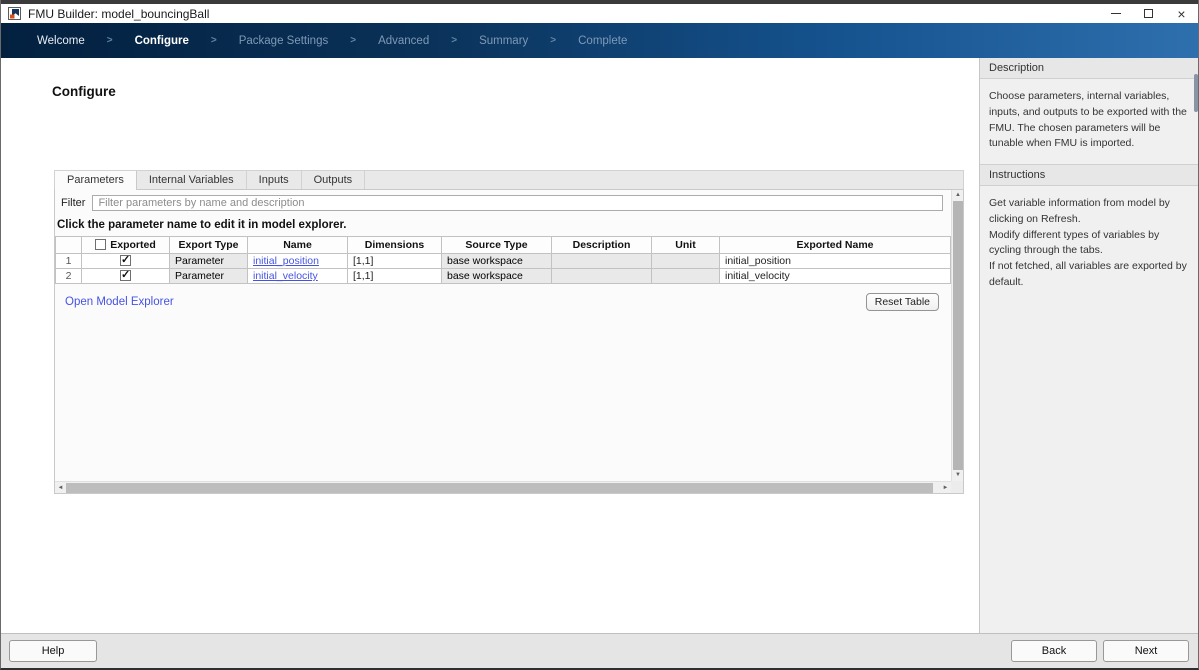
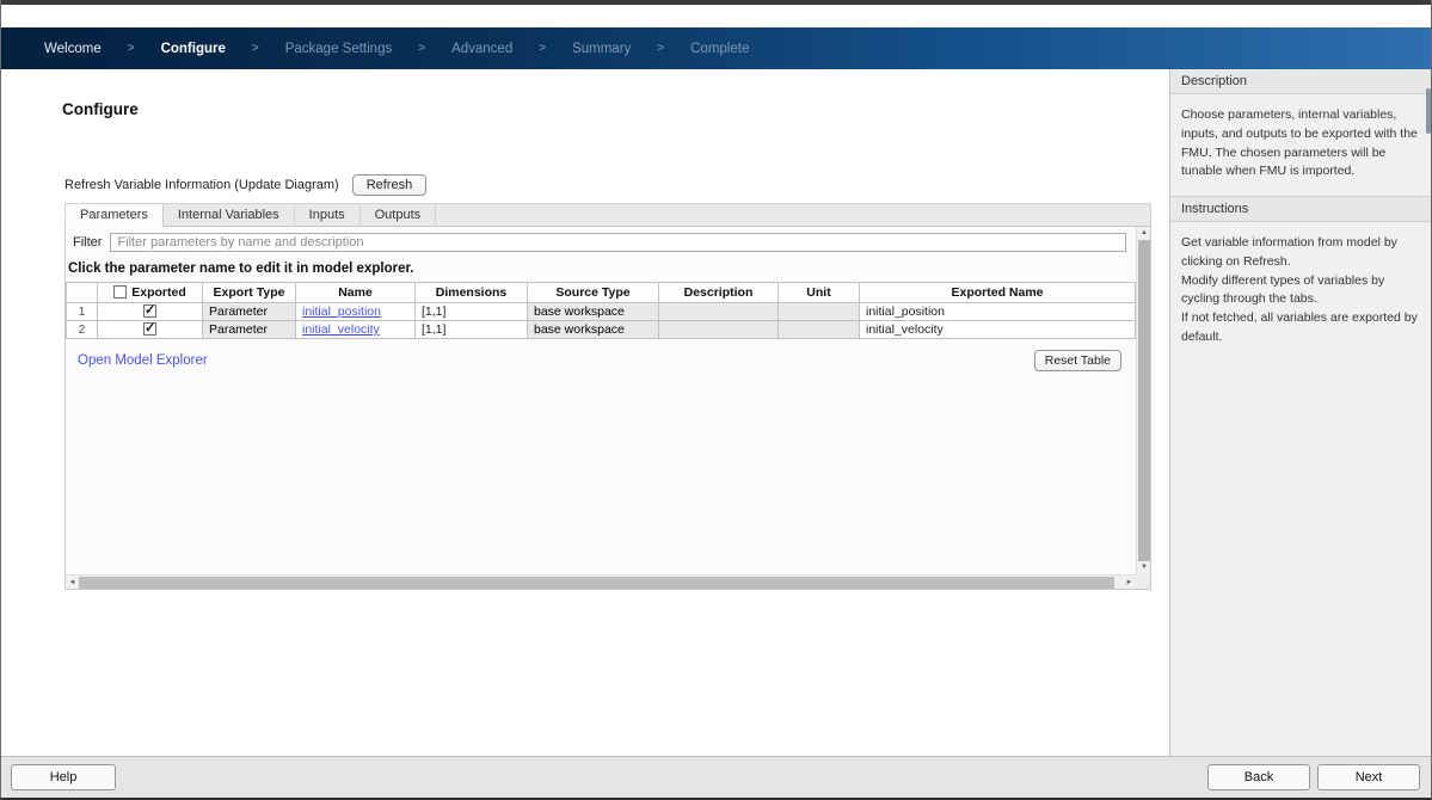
- FMU Builder: model_bouncingBall
- ×
  Welcome
  >
  Configure
  >
  Package Settings
  >
  Advanced
  >
  Summary
  >
  Complete
  Configure
+ Refresh Variable Information (Update Diagram)
+ Refresh
  Parameters
  Internal Variables
  Inputs
  Outputs
  Filter
  Filter parameters by name and description
  Click the parameter name to edit it in model explorer.
  	Exported	Export Type	Name	Dimensions	Source Type	Description	Unit	Exported Name
  1	✓	Parameter	initial_position	[1,1]	base workspace			initial_position
  2	✓	Parameter	initial_velocity	[1,1]	base workspace			initial_velocity
  Open Model Explorer
  Reset Table
  Description
  Choose parameters, internal variables, inputs, and outputs to be exported with the FMU. The chosen parameters will be tunable when FMU is imported.
  Instructions
  Get variable information from model by clicking on Refresh.
  Modify different types of variables by cycling through the tabs.
  If not fetched, all variables are exported by default.
  Help
  Back
  Next
